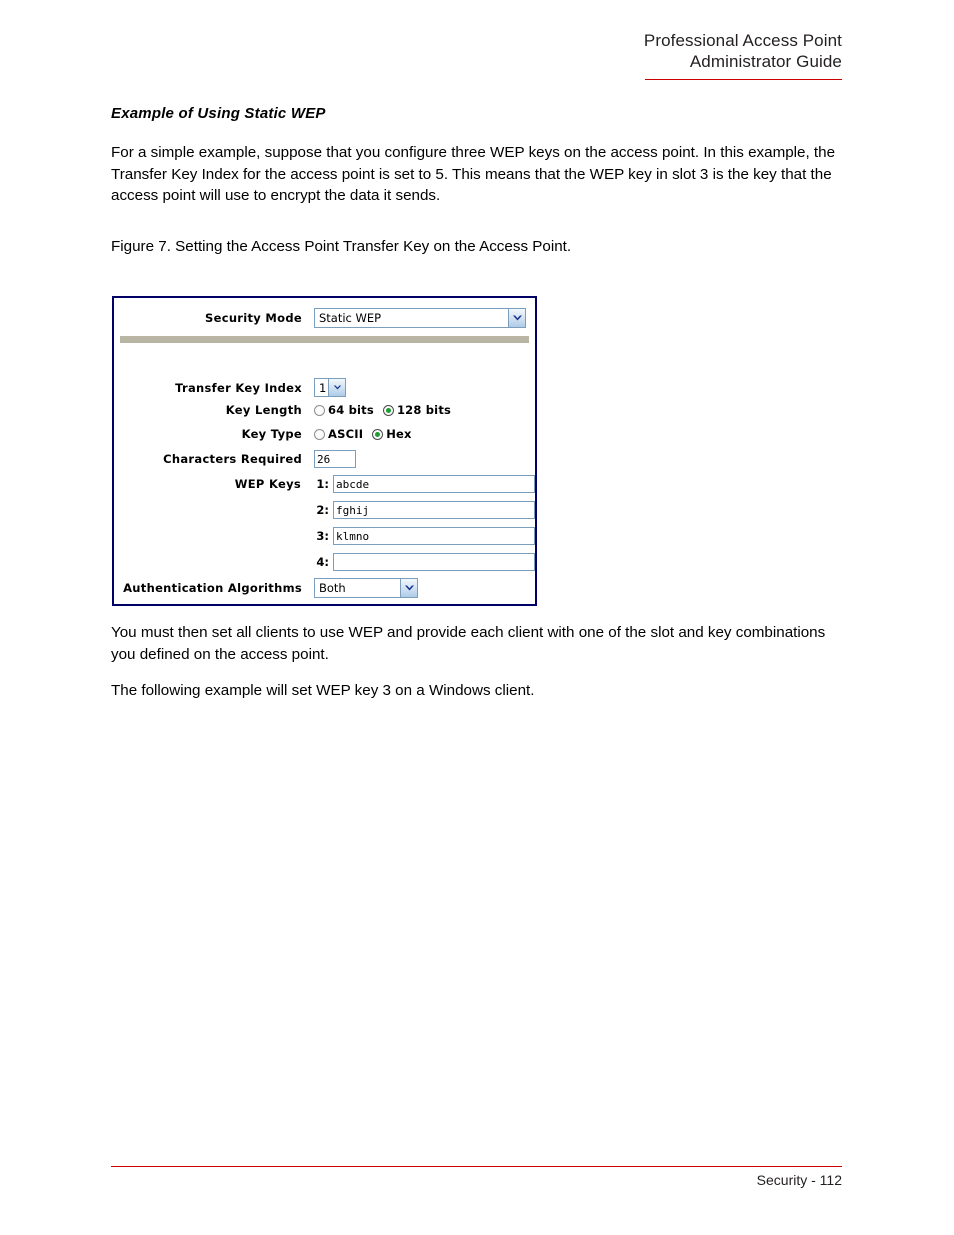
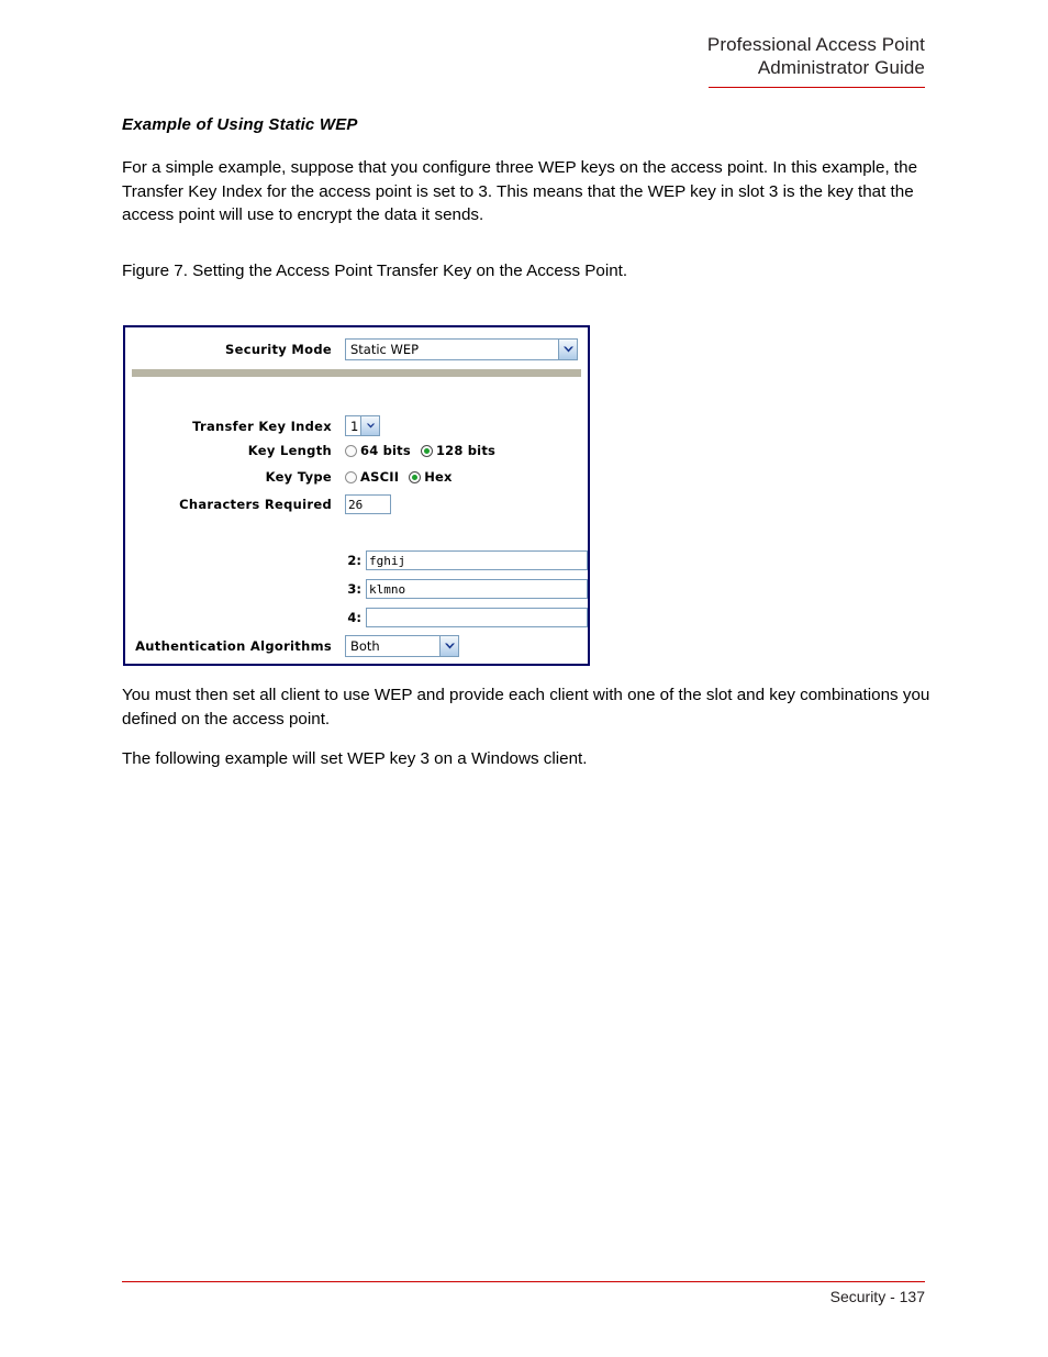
  Professional Access Point
  Administrator Guide
  Example of Using Static WEP
- For a simple example, suppose that you configure three WEP keys on the access point. In this example, the Transfer Key Index for the access point is set to 5. This means that the WEP key in slot 3 is the key that the access point will use to encrypt the data it sends.
+ For a simple example, suppose that you configure three WEP keys on the access point. In this example, the Transfer Key Index for the access point is set to 3. This means that the WEP key in slot 3 is the key that the access point will use to encrypt the data it sends.
  Figure 7. Setting the Access Point Transfer Key on the Access Point.
  Security Mode
  Static WEP
  Transfer Key Index
  1
  Key Length
  64 bits
  128 bits
  Key Type
  ASCII
  Hex
  Characters Required
  26
- WEP Keys
- 1:
- abcde
  2:
  fghij
  3:
  klmno
  4:
  Authentication Algorithms
  Both
- You must then set all clients to use WEP and provide each client with one of the slot and key combinations you defined on the access point.
+ You must then set all client to use WEP and provide each client with one of the slot and key combinations you defined on the access point.
  The following example will set WEP key 3 on a Windows client.
- Security - 112
+ Security - 137
